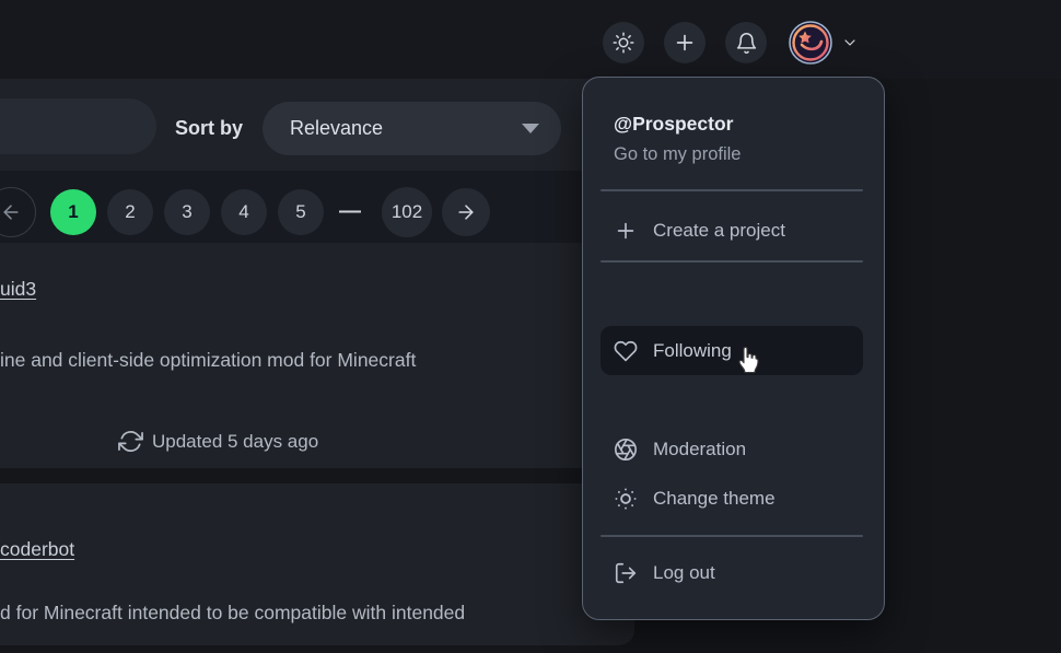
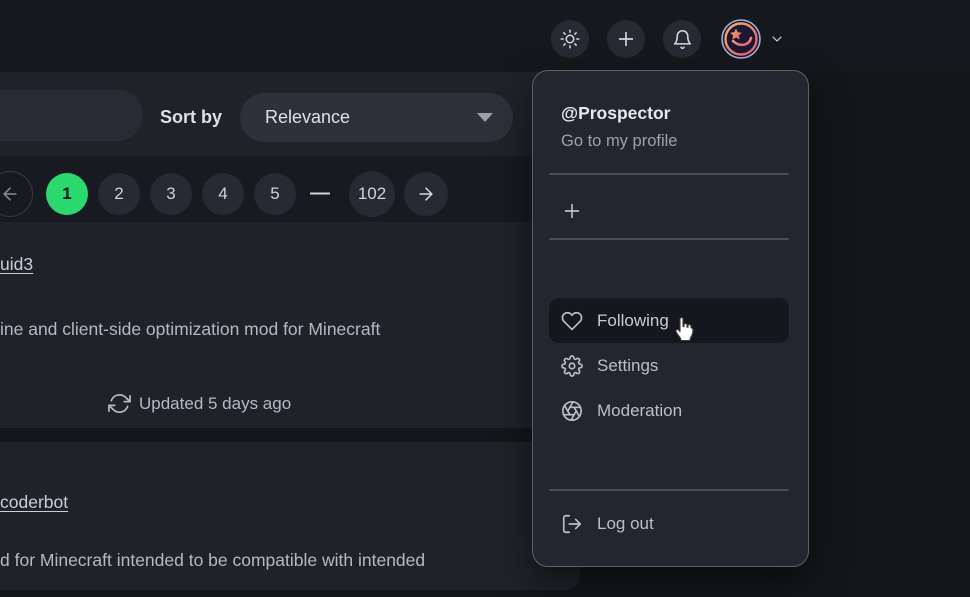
  Sort by
  Relevance
  1
  2
  3
  4
  5
  —
  102
  uid3
  ine and client-side optimization mod for Minecraft
  Updated 5 days ago
  coderbot
  d for Minecraft intended to be compatible with intended
  @Prospector
  Go to my profile
- Create a project
  Following
+ Settings
  Moderation
- Change theme
  Log out
